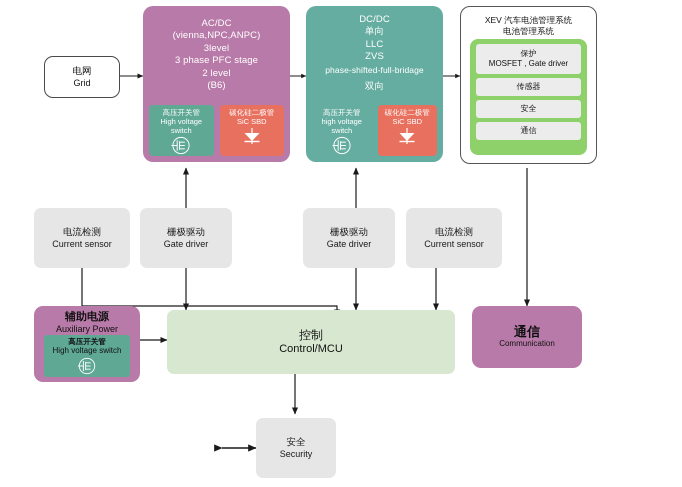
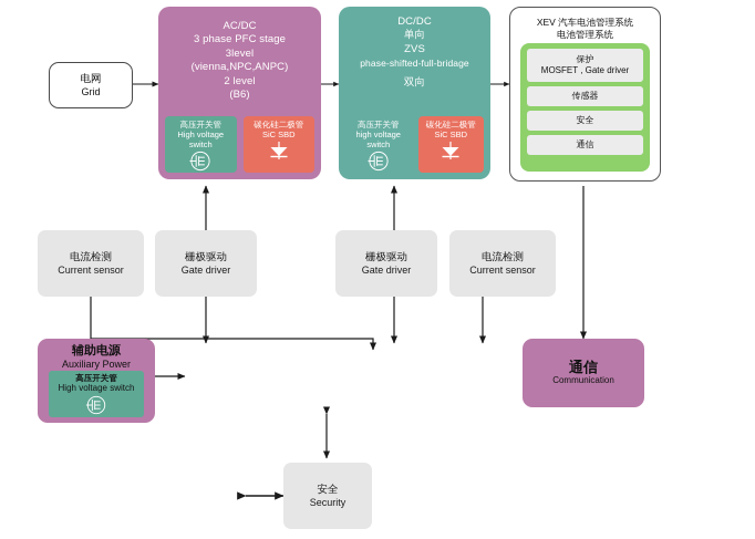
  电网
  Grid
  AC/DC
- (vienna,NPC,ANPC)
+ 3 phase PFC stage
  3level
- 3 phase PFC stage
+ (vienna,NPC,ANPC)
  2 level
  (B6)
  高压开关管
  High voltage switch
  碳化硅二极管
  SiC SBD
  DC/DC
  单向
- LLC
  ZVS
  phase-shifted-full-bridage
  双向
  高压开关管
  high voltage switch
  碳化硅二极管
  SiC SBD
  XEV 汽车电池管理系统
  电池管理系统
  保护
  MOSFET , Gate driver
  传感器
  安全
  通信
  电流检测
  Current sensor
  栅极驱动
  Gate driver
  栅极驱动
  Gate driver
  电流检测
  Current sensor
  辅助电源
  Auxiliary Power
  高压开关管
  High voltage switch
- 控制
- Control/MCU
  通信
  Communication
  安全
  Security
